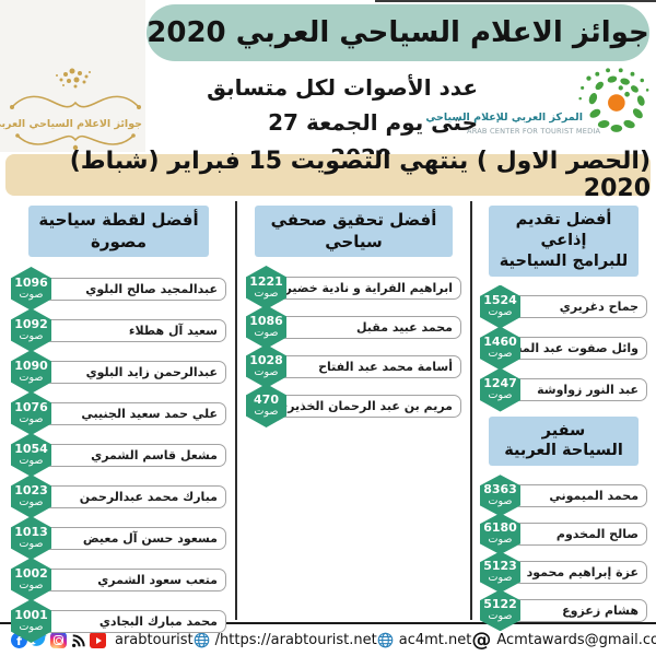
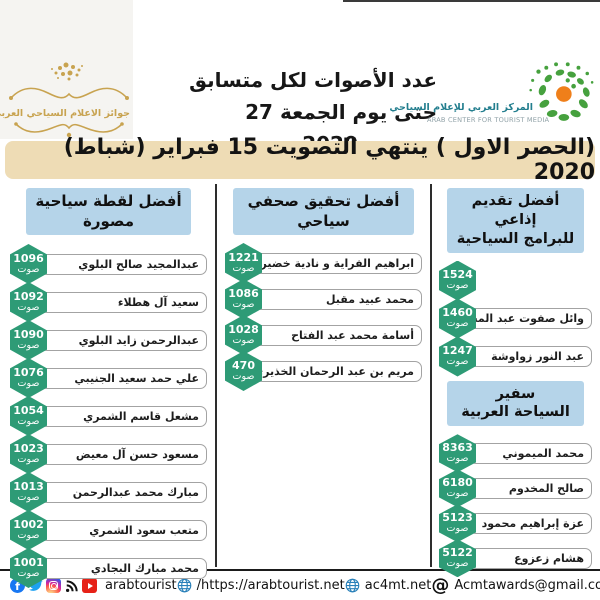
- جوائز الاعلام السياحي العربي 2020
  جوائز الاعلام السياحي العرب
  عدد الأصوات لكل متسابق
  المركز العربي للإعلام السياحي
  ARAB CENTER FOR TOURIST MEDIA
  (الحصر الاول ) ينتهي التصويت 15 فبراير (شباط) 2020
  أفضل تقديم إذاعي
  للبرامج السياحية
  1524
  صوت
- جماح دغريري
  1460
  صوت
  وائل صفوت عبد الم
  1247
  صوت
  عبد النور زواوشة
  سفير
  السياحة العربية
  8363
  صوت
  محمد الميموني
  6180
  صوت
  صالح المخدوم
  5123
  صوت
  عزة إبراهيم محمود
  5122
  صوت
  هشام زعزوع
  أفضل تحقيق صحفي سياحي
  1221
  صوت
  ابراهيم الفراية و نادية خضير
  1086
  صوت
  محمد عبيد مقبل
  1028
  صوت
  أسامة محمد عبد الفتاح
  470
  صوت
  مريم بن عبد الرحمان الخذير
  أفضل لقطة سياحية مصورة
  1096
  صوت
  عبدالمجيد صالح البلوي
  1092
  صوت
  سعيد آل هطلاء
  1090
  صوت
  عبدالرحمن زايد البلوي
  1076
  صوت
  علي حمد سعيد الجنيبي
  1054
  صوت
  مشعل قاسم الشمري
  1023
  صوت
- مبارك محمد عبدالرحمن
+ مسعود حسن آل معيض
  1013
  صوت
- مسعود حسن آل معيض
+ مبارك محمد عبدالرحمن
  1002
  صوت
  متعب سعود الشمري
  1001
  صوت
  محمد مبارك البجادي
  arabtourist
  /https://arabtourist.net
  ac4mt.net
  @
  Acmtawards@gmail.co
